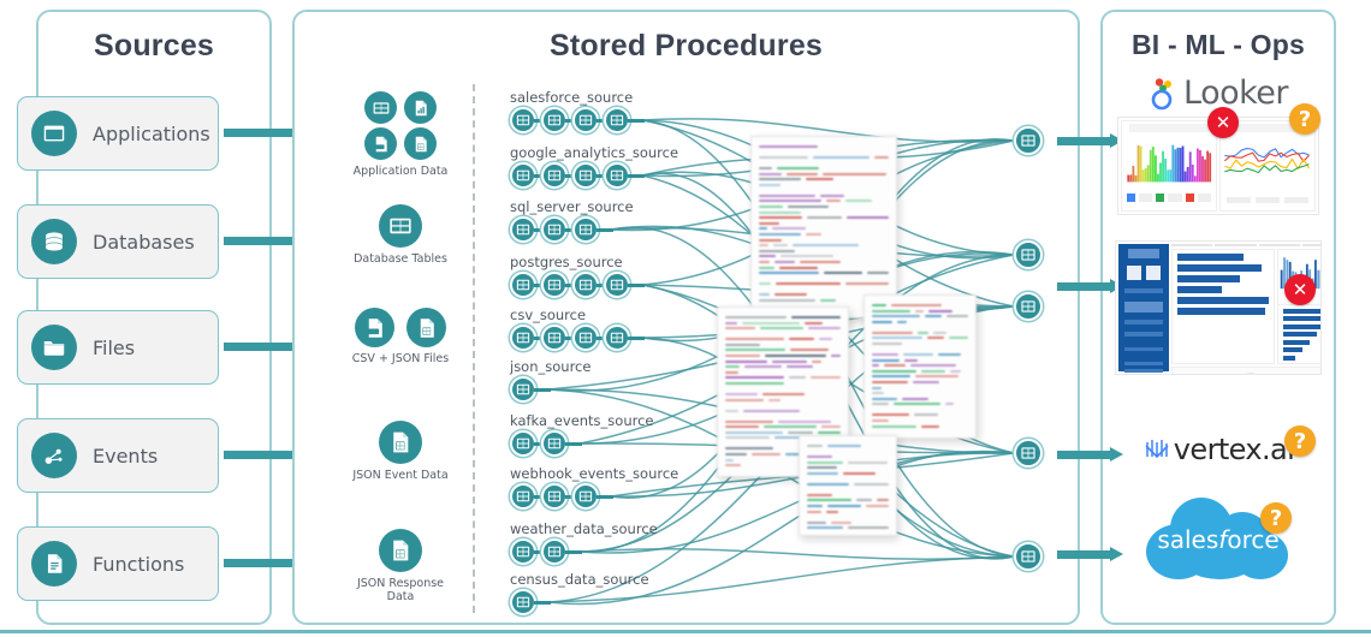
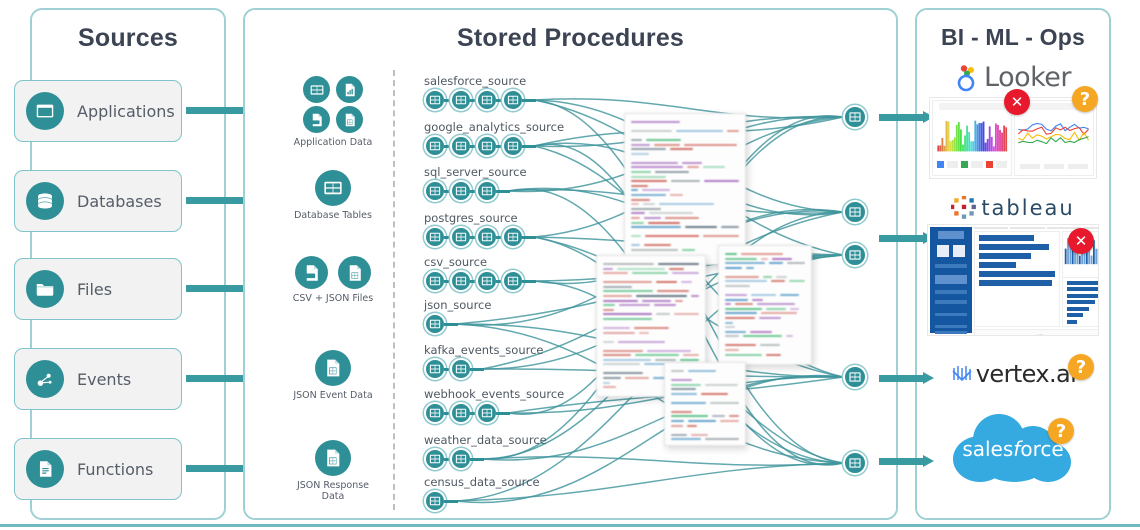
  Sources
  Applications
  Databases
  Files
  Events
  Functions
  Stored Procedures
  Application Data
  Database Tables
  CSV + JSON Files
  JSON Event Data
  JSON Response
  Data
  salesforce_source
  google_analytics_source
  sql_server_source
  postgres_source
  csv_source
  json_source
  kafka_events_source
  webhook_events_source
  weather_data_source
  census_data_source
  BI - ML - Ops
  Looker
  ✕
  ?
+ tableau
  ✕
  vertex.a
  ?
  salesforce
  ?
